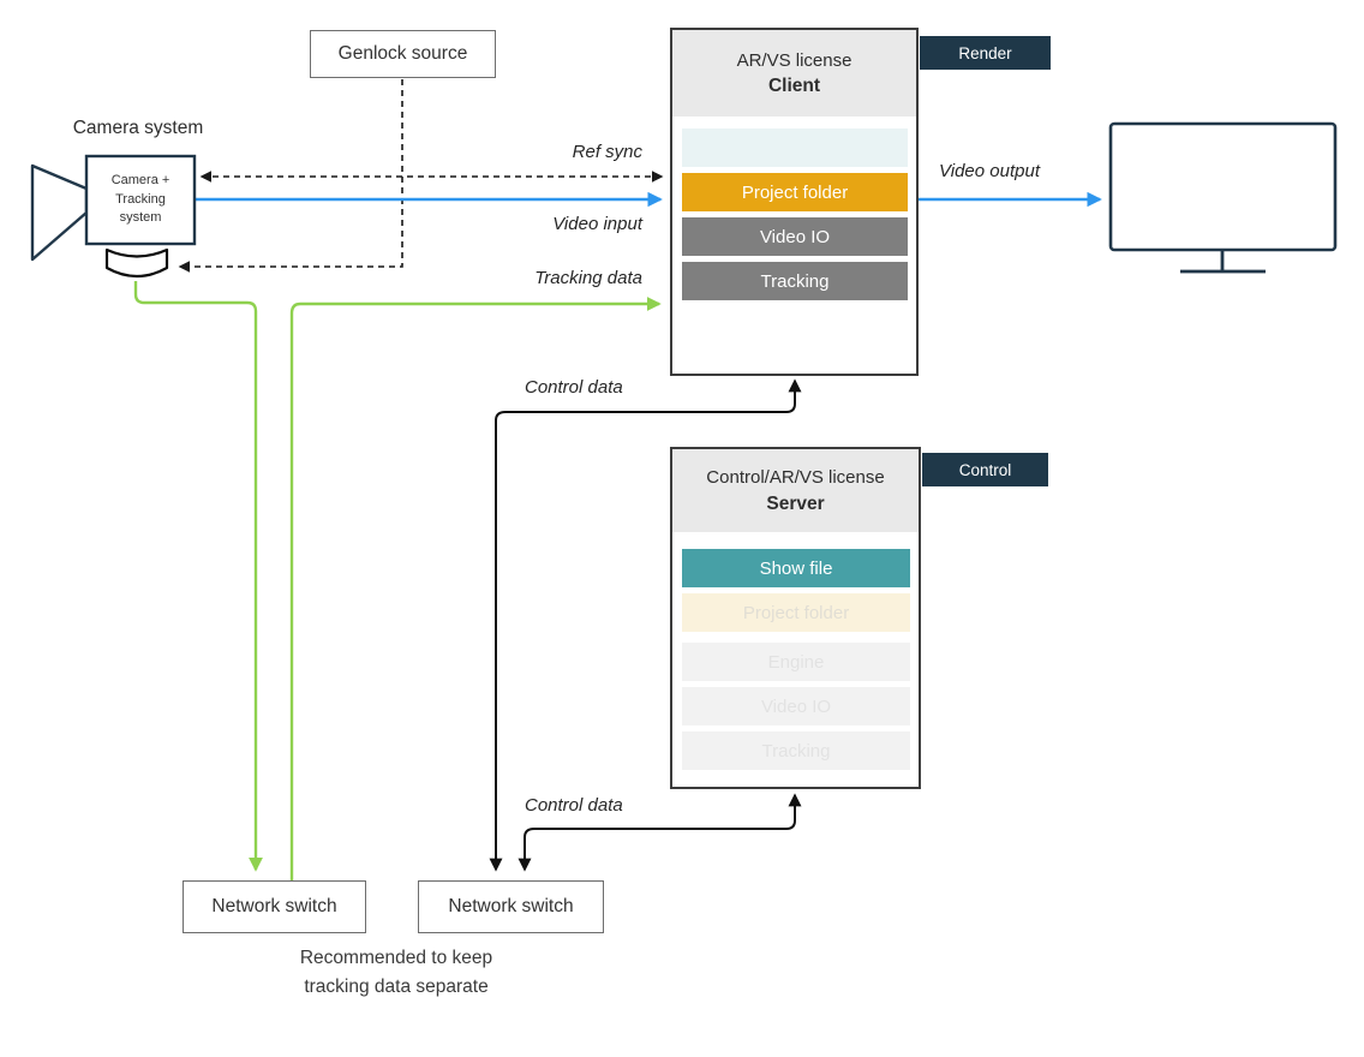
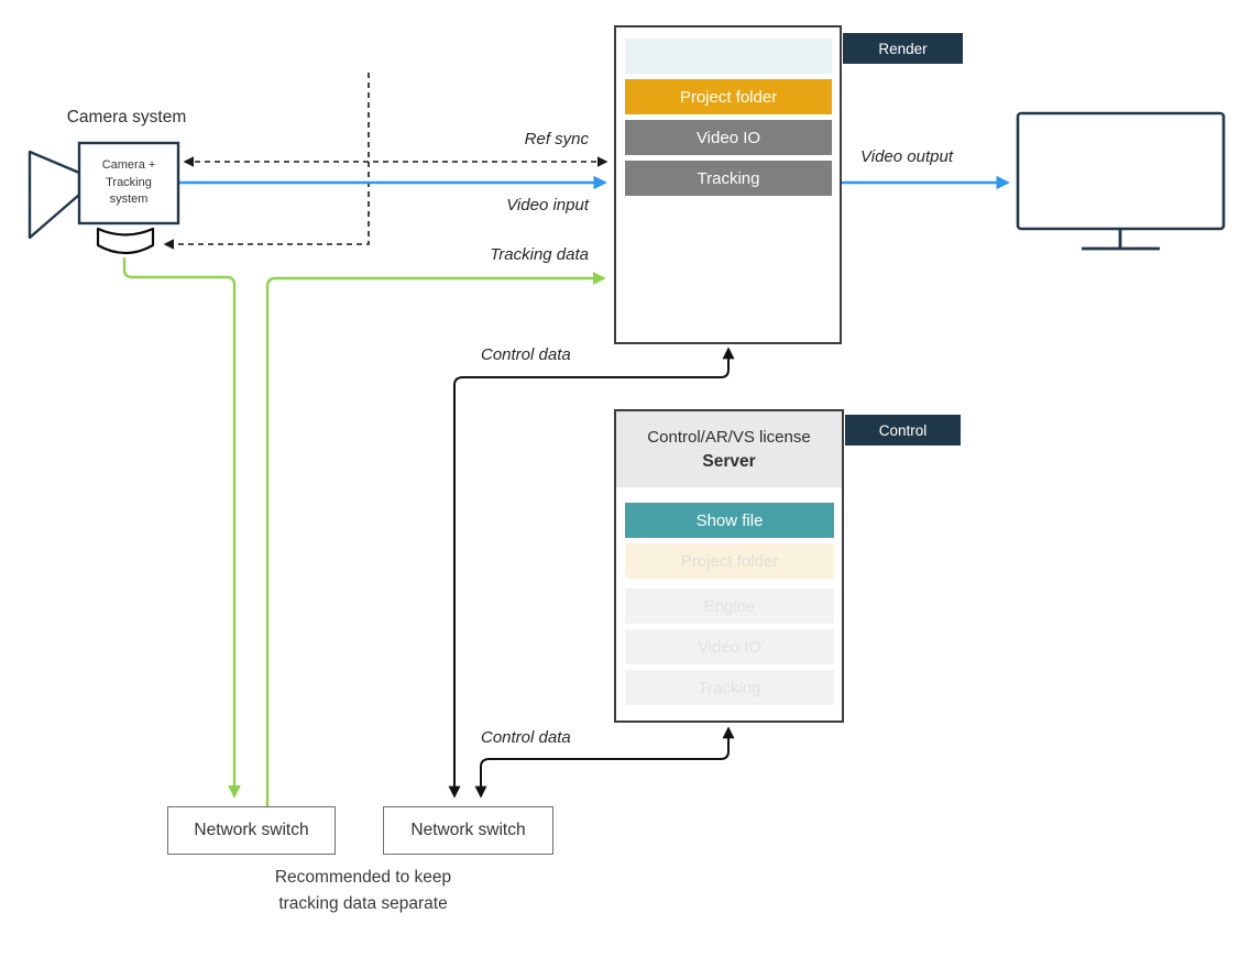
  Camera system
  Camera +
  Tracking
  system
- Genlock source
- AR/VS license
- Client
  Project folder
  Video IO
  Tracking
  Render
  Control/AR/VS license
  Server
  Show file
  Project folder
  Control
  Network switch
  Network switch
  Recommended to keep
  tracking data separate
  Ref sync
  Video input
  Tracking data
  Video output
  Control data
  Control data
